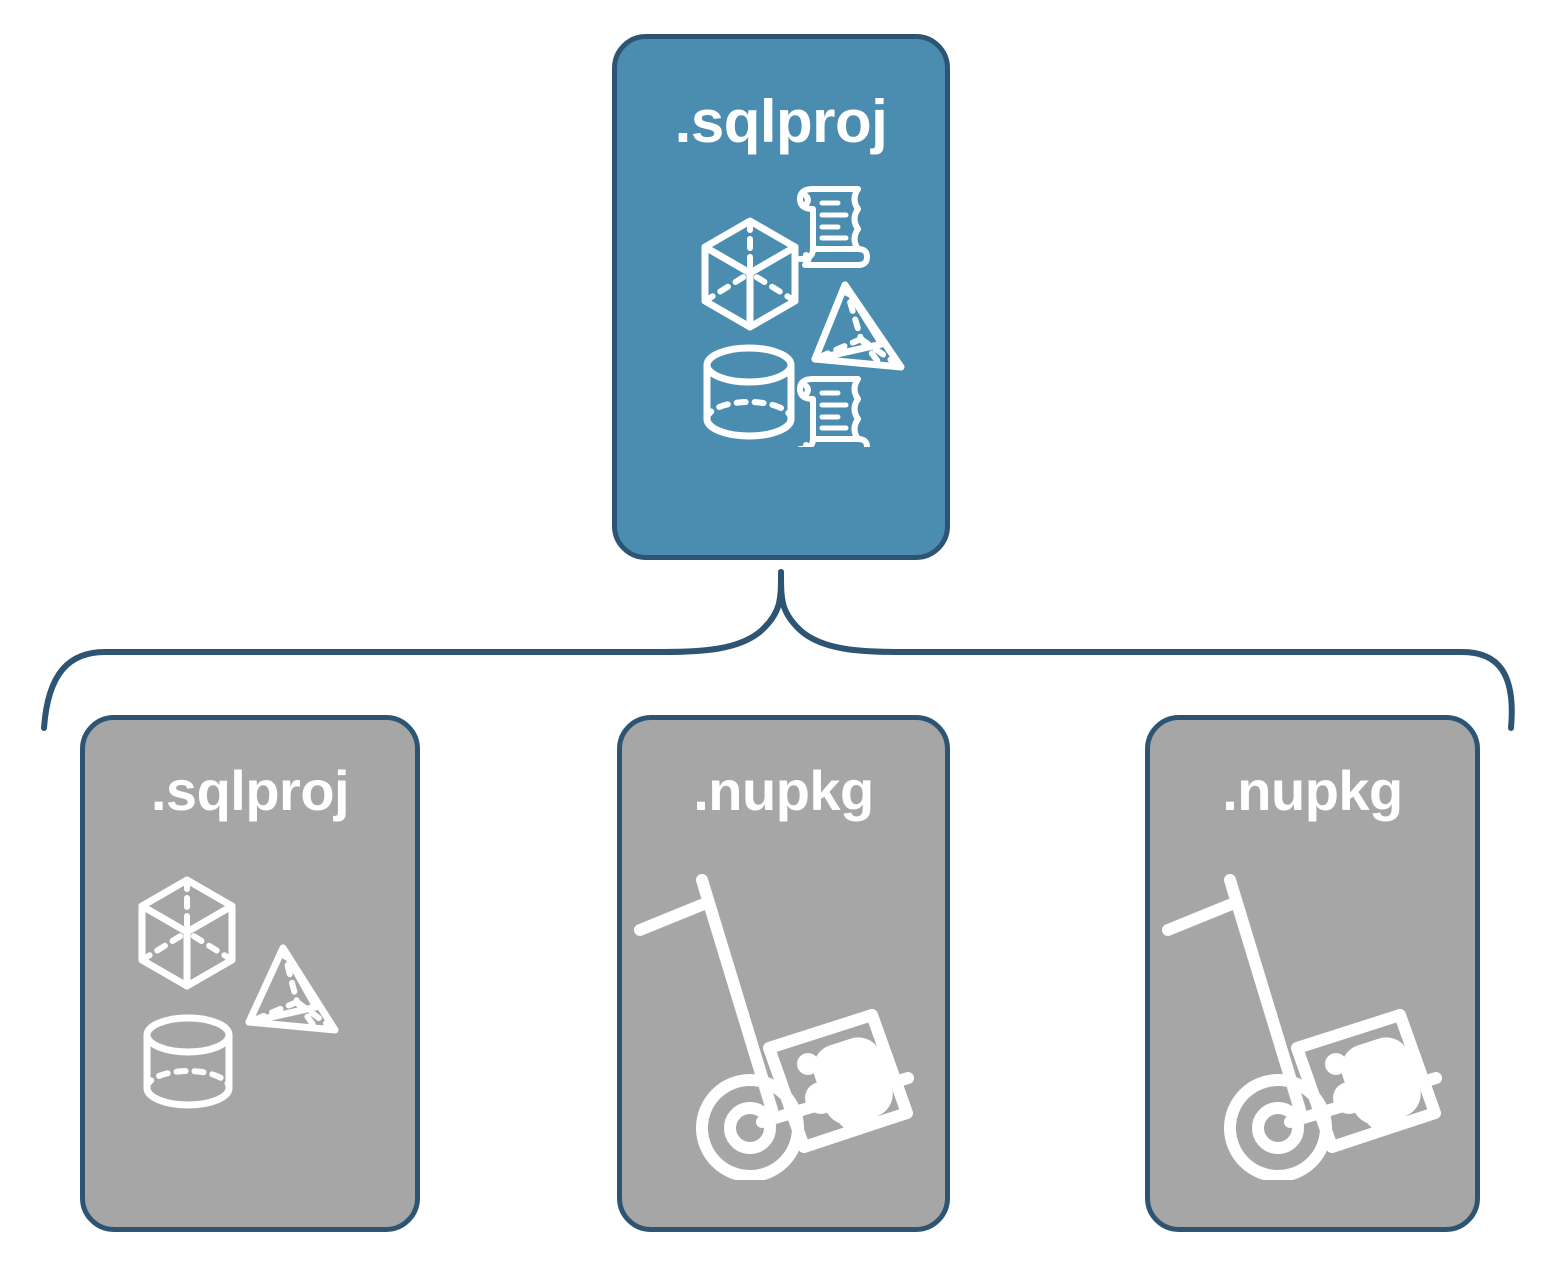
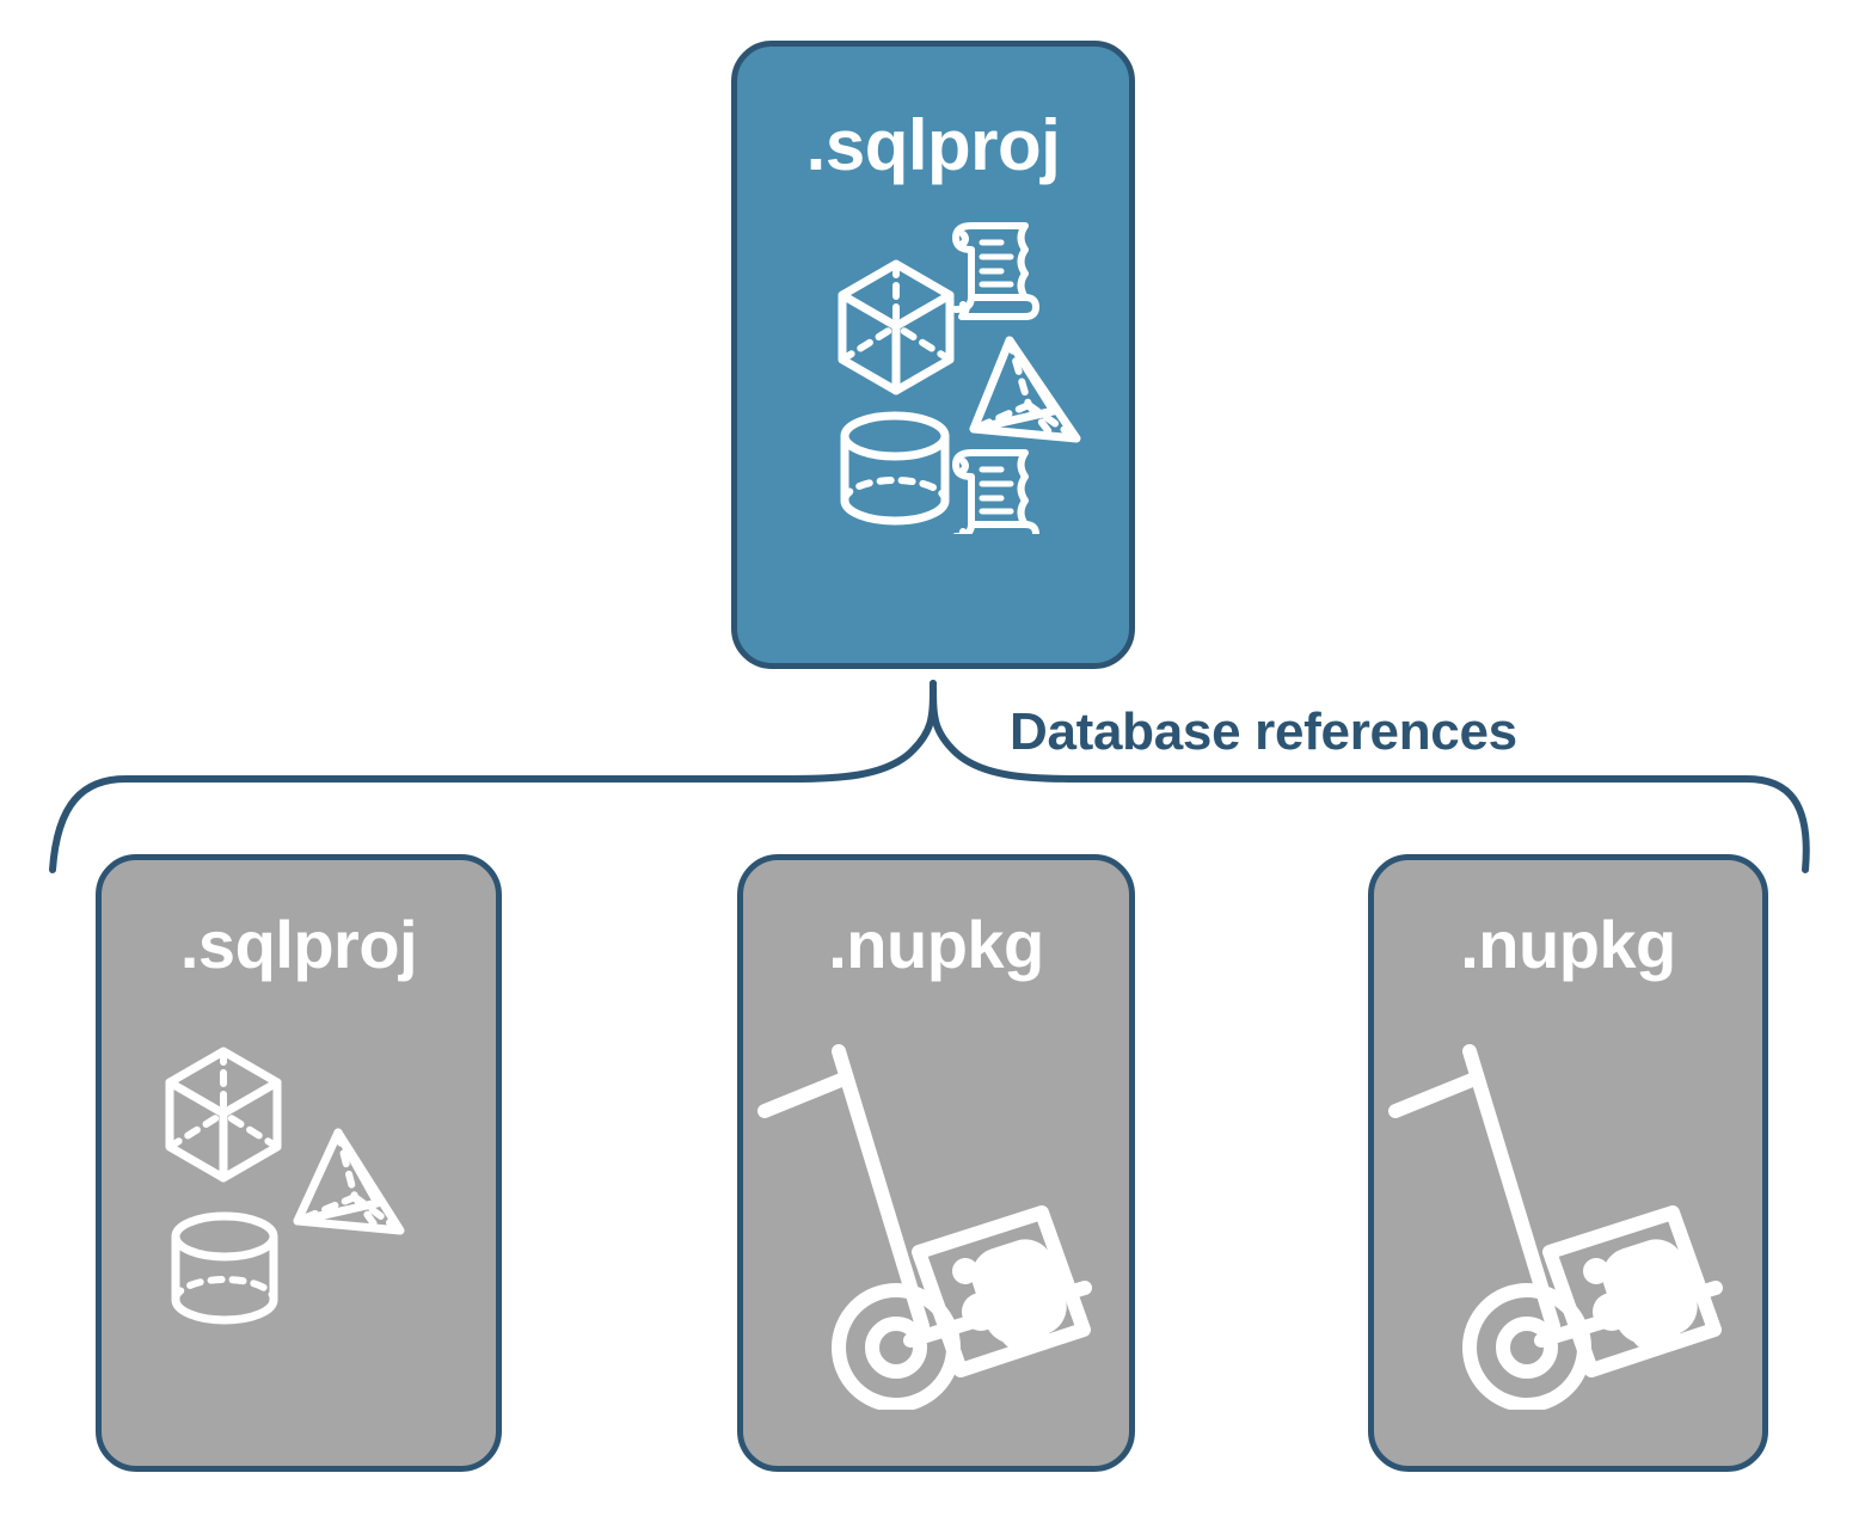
  .sqlproj
+ Database references
  .sqlproj
  .nupkg
  .nupkg
